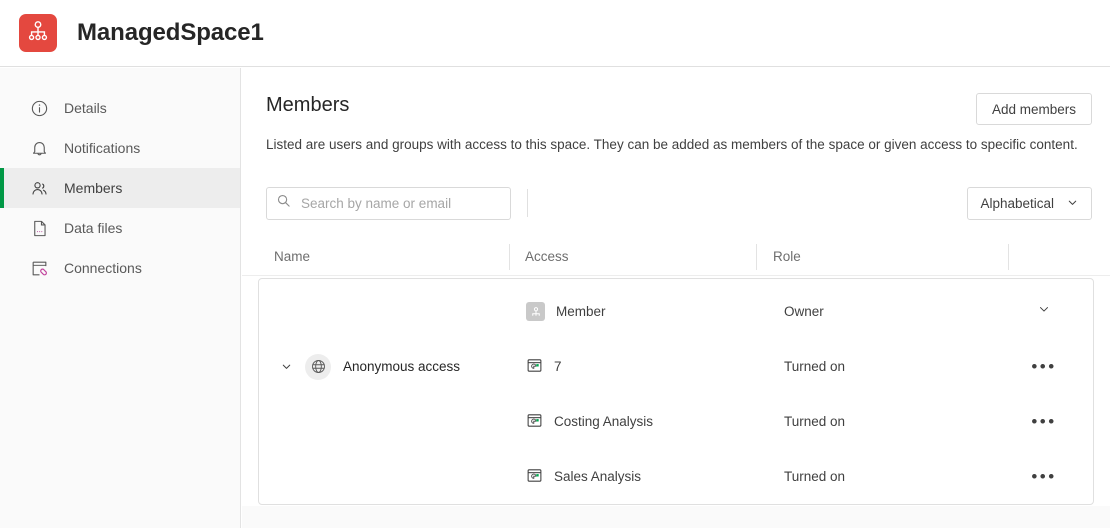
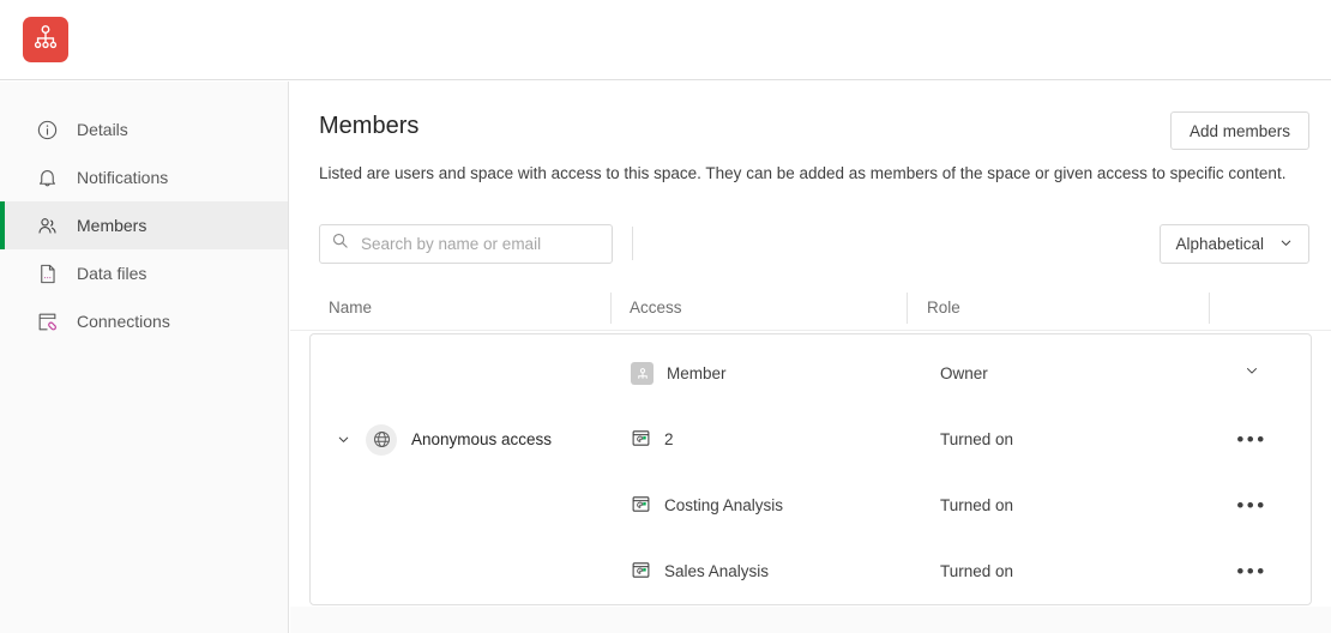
- ManagedSpace1
  Details
  Notifications
  Members
  Data files
  Connections
  Members
- Listed are users and groups with access to this space. They can be added as members of the space or given access to specific content.
+ Listed are users and space with access to this space. They can be added as members of the space or given access to specific content.
  Add members
  Search by name or email
  Alphabetical
  Name
  Access
  Role
  Member
  Owner
  Anonymous access
- 7
+ 2
  Turned on
  •••
  Costing Analysis
  Turned on
  •••
  Sales Analysis
  Turned on
  •••
